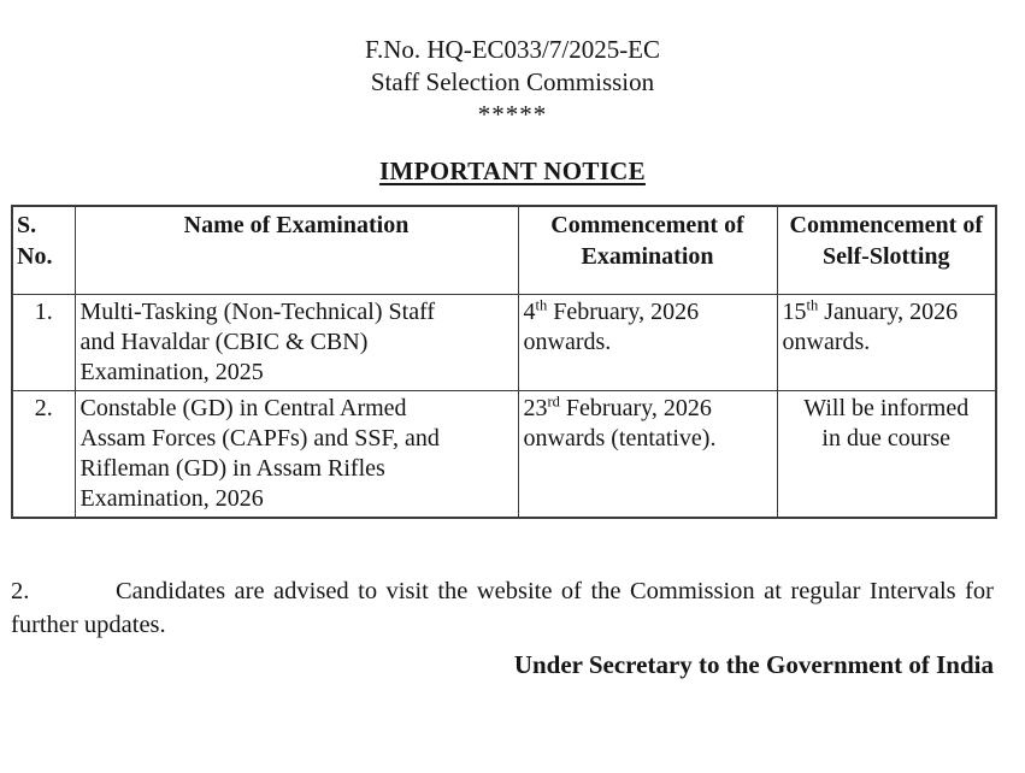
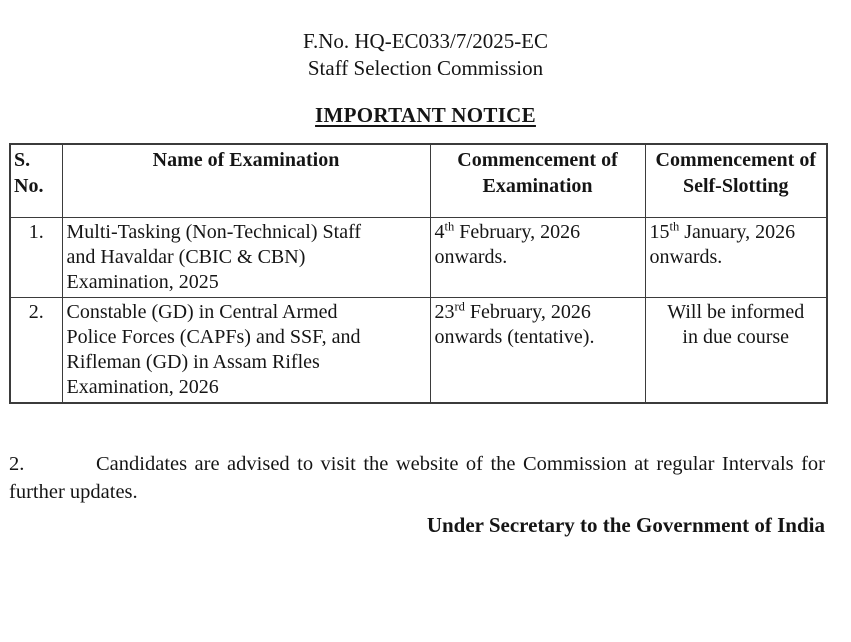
  F.No. HQ-EC033/7/2025-EC
  Staff Selection Commission
- *****
  IMPORTANT NOTICE
  S. No.	Name of Examination	Commencement of Examination	Commencement of Self-Slotting
  1.	Multi-Tasking (Non-Technical) Staff and Havaldar (CBIC & CBN) Examination, 2025	4th February, 2026 onwards.	15th January, 2026 onwards.
- 2.	Constable (GD) in Central Armed Assam Forces (CAPFs) and SSF, and Rifleman (GD) in Assam Rifles Examination, 2026	23rd February, 2026 onwards (tentative).	Will be informed in due course
+ 2.	Constable (GD) in Central Armed Police Forces (CAPFs) and SSF, and Rifleman (GD) in Assam Rifles Examination, 2026	23rd February, 2026 onwards (tentative).	Will be informed in due course
  2. Candidates are advised to visit the website of the Commission at regular Intervals for further updates.
  Under Secretary to the Government of India
